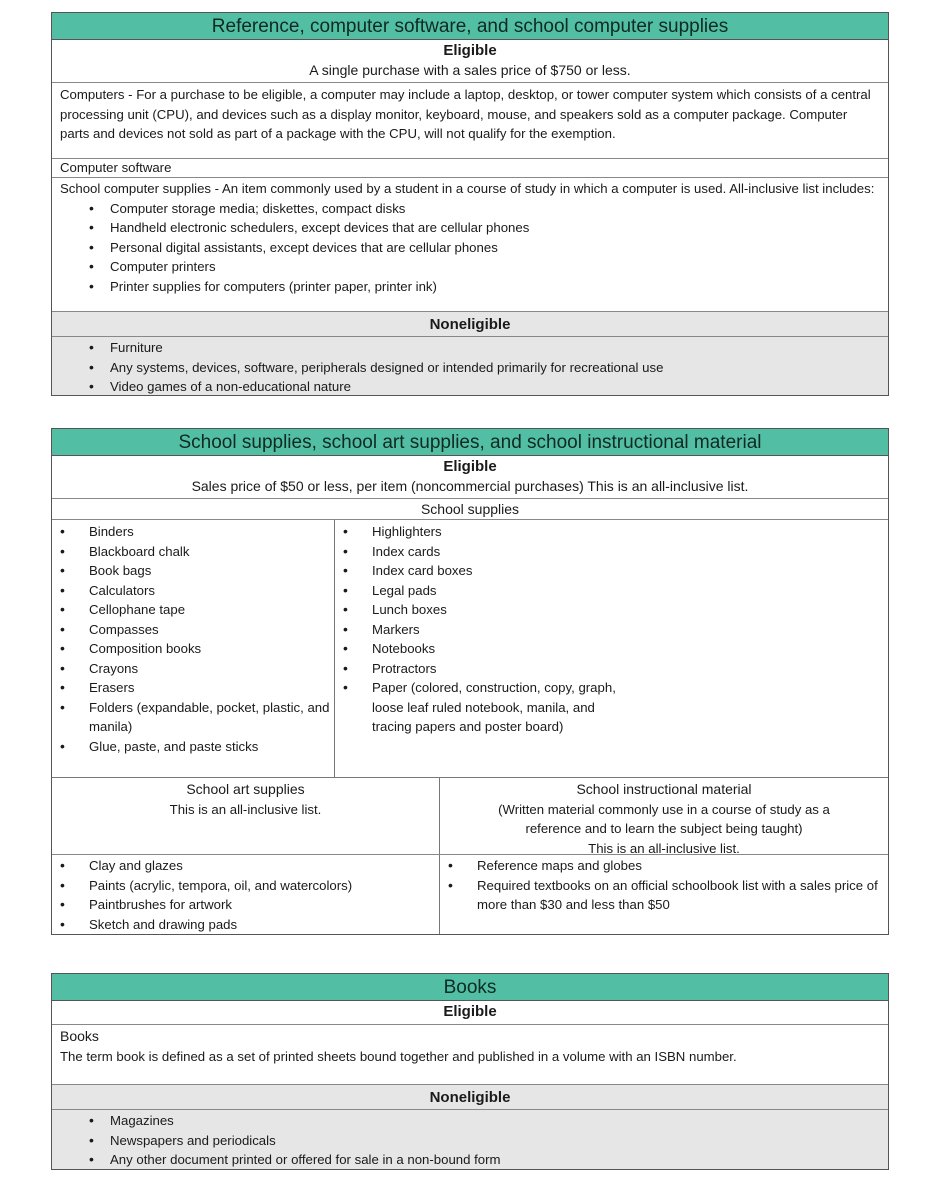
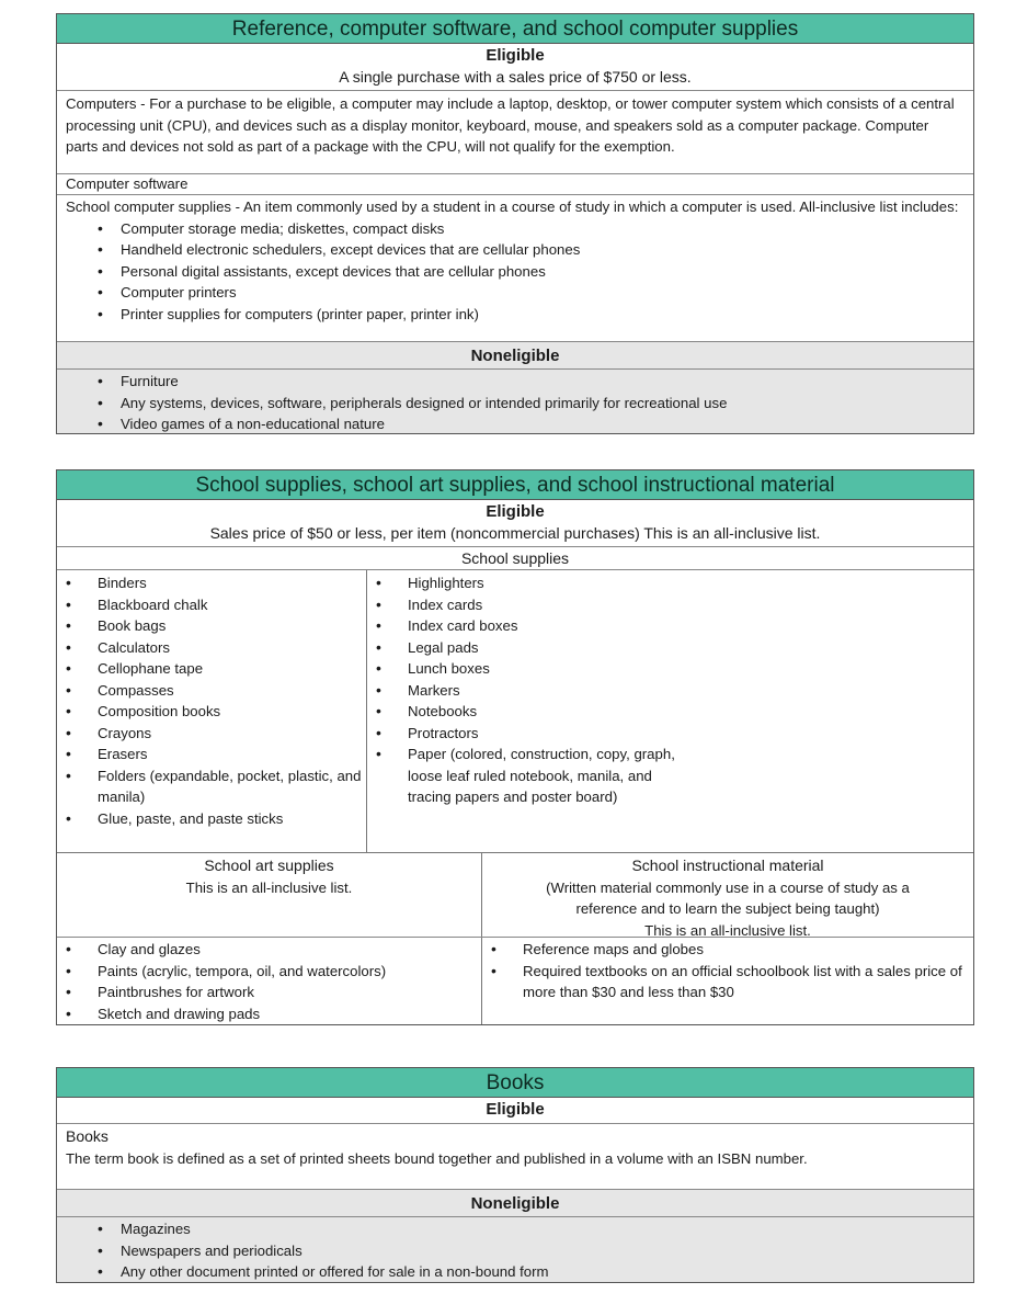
  Reference, computer software, and school computer supplies
  Eligible
  A single purchase with a sales price of $750 or less.
  Computers - For a purchase to be eligible, a computer may include a laptop, desktop, or tower computer system which consists of a central processing unit (CPU), and devices such as a display monitor, keyboard, mouse, and speakers sold as a computer package. Computer parts and devices not sold as part of a package with the CPU, will not qualify for the exemption.
  Computer software
  School computer supplies - An item commonly used by a student in a course of study in which a computer is used. All-inclusive list includes:
  Computer storage media; diskettes, compact disks
  Handheld electronic schedulers, except devices that are cellular phones
  Personal digital assistants, except devices that are cellular phones
  Computer printers
  Printer supplies for computers (printer paper, printer ink)
  Noneligible
  Furniture
  Any systems, devices, software, peripherals designed or intended primarily for recreational use
  Video games of a non-educational nature
  School supplies, school art supplies, and school instructional material
  Eligible
  Sales price of $50 or less, per item (noncommercial purchases) This is an all-inclusive list.
  School supplies
  Binders
  Blackboard chalk
  Book bags
  Calculators
  Cellophane tape
  Compasses
  Composition books
  Crayons
  Erasers
  Folders (expandable, pocket, plastic, and manila)
  Glue, paste, and paste sticks
  Highlighters
  Index cards
  Index card boxes
  Legal pads
  Lunch boxes
  Markers
  Notebooks
  Protractors
  Paper (colored, construction, copy, graph, loose leaf ruled notebook, manila, and tracing papers and poster board)
  School art supplies
  This is an all-inclusive list.
  School instructional material
  (Written material commonly use in a course of study as a reference and to learn the subject being taught)
  This is an all-inclusive list.
  Clay and glazes
  Paints (acrylic, tempora, oil, and watercolors)
  Paintbrushes for artwork
  Sketch and drawing pads
  Reference maps and globes
- Required textbooks on an official schoolbook list with a sales price of more than $30 and less than $50
+ Required textbooks on an official schoolbook list with a sales price of more than $30 and less than $30
  Books
  Eligible
  Books
  The term book is defined as a set of printed sheets bound together and published in a volume with an ISBN number.
  Noneligible
  Magazines
  Newspapers and periodicals
  Any other document printed or offered for sale in a non-bound form
